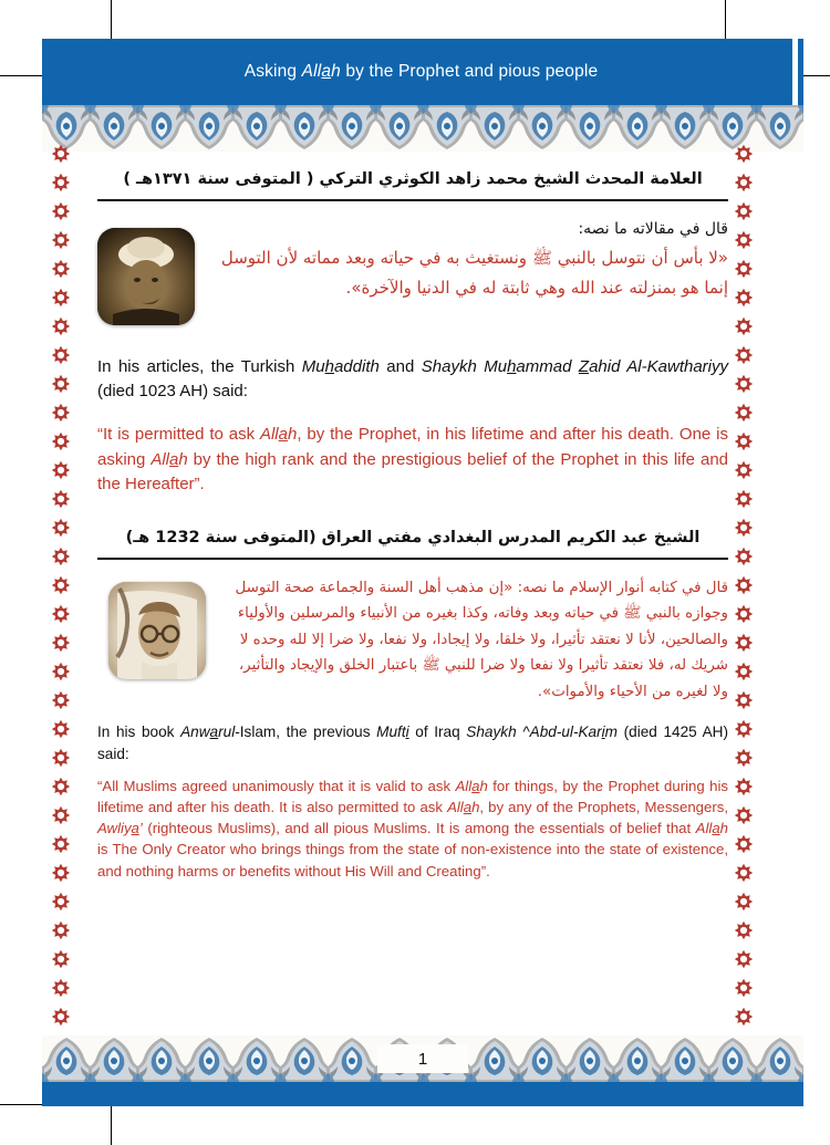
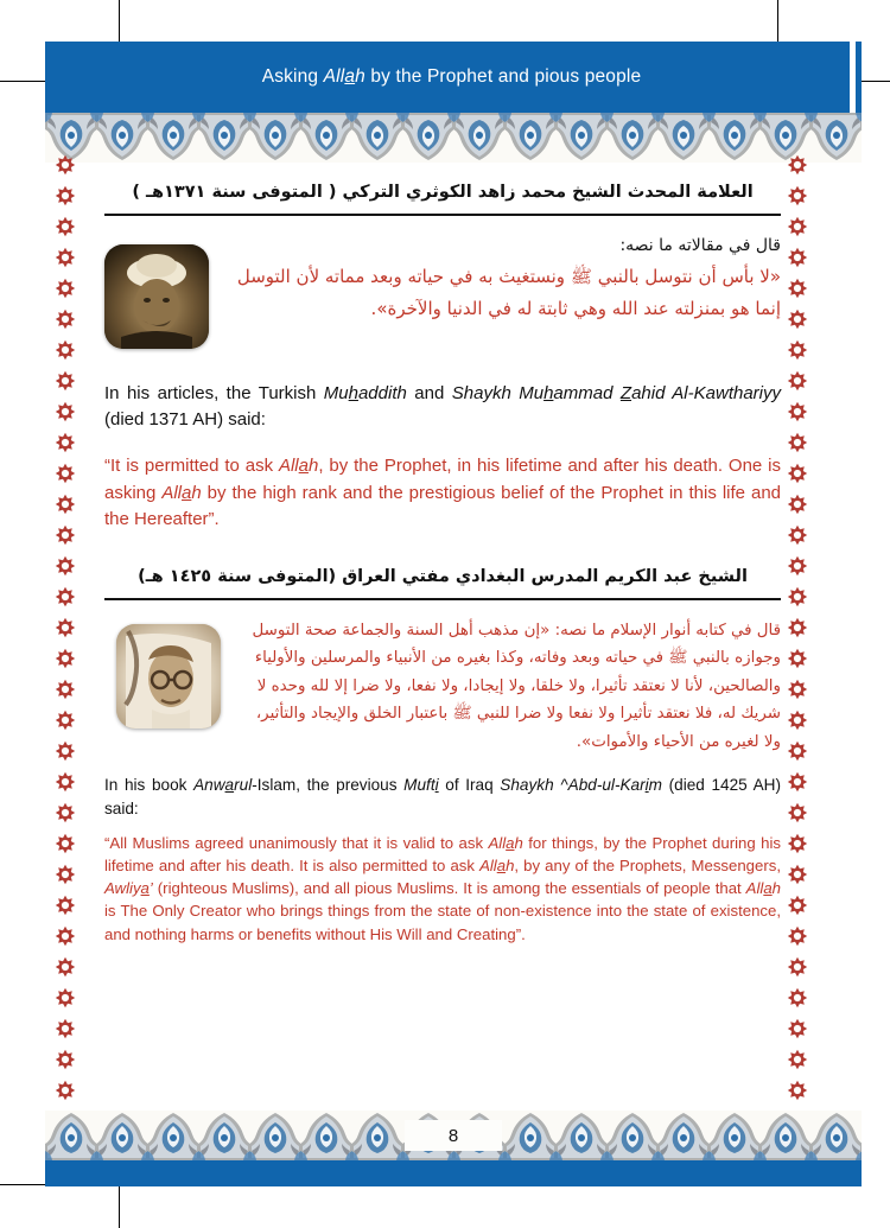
  Asking Allah by the Prophet and pious people
  العلامة المحدث الشيخ محمد زاهد الكوثري التركي ( المتوفى سنة ١٣٧١هـ )
  قال في مقالاته ما نصه:
  «لا بأس أن نتوسل بالنبي ﷺ ونستغيث به في حياته وبعد مماته لأن التوسل إنما هو بمنزلته عند الله وهي ثابتة له في الدنيا والآخرة».
- In his articles, the Turkish Muhaddith and Shaykh Muhammad Zahid Al-Kawthariyy (died 1023 AH) said:
+ In his articles, the Turkish Muhaddith and Shaykh Muhammad Zahid Al-Kawthariyy (died 1371 AH) said:
  “It is permitted to ask Allah, by the Prophet, in his lifetime and after his death. One is asking Allah by the high rank and the prestigious belief of the Prophet in this life and the Hereafter”.
- الشيخ عبد الكريم المدرس البغدادي مفتي العراق (المتوفى سنة 1232 هـ)
+ الشيخ عبد الكريم المدرس البغدادي مفتي العراق (المتوفى سنة ١٤٢٥ هـ)
  قال في كتابه أنوار الإسلام ما نصه: «إن مذهب أهل السنة والجماعة صحة التوسل وجوازه بالنبي ﷺ في حياته وبعد وفاته، وكذا بغيره من الأنبياء والمرسلين والأولياء والصالحين، لأنا لا نعتقد تأثيرا، ولا خلقا، ولا إيجادا، ولا نفعا، ولا ضرا إلا لله وحده لا شريك له، فلا نعتقد تأثيرا ولا نفعا ولا ضرا للنبي ﷺ باعتبار الخلق والإيجاد والتأثير، ولا لغيره من الأحياء والأموات».
  In his book Anwarul-Islam, the previous Mufti of Iraq Shaykh ^Abd-ul-Karim (died 1425 AH) said:
- “All Muslims agreed unanimously that it is valid to ask Allah for things, by the Prophet during his lifetime and after his death. It is also permitted to ask Allah, by any of the Prophets, Messengers, Awliya’ (righteous Muslims), and all pious Muslims. It is among the essentials of belief that Allah is The Only Creator who brings things from the state of non-existence into the state of existence, and nothing harms or benefits without His Will and Creating”.
+ “All Muslims agreed unanimously that it is valid to ask Allah for things, by the Prophet during his lifetime and after his death. It is also permitted to ask Allah, by any of the Prophets, Messengers, Awliya’ (righteous Muslims), and all pious Muslims. It is among the essentials of people that Allah is The Only Creator who brings things from the state of non-existence into the state of existence, and nothing harms or benefits without His Will and Creating”.
- 1
+ 8
